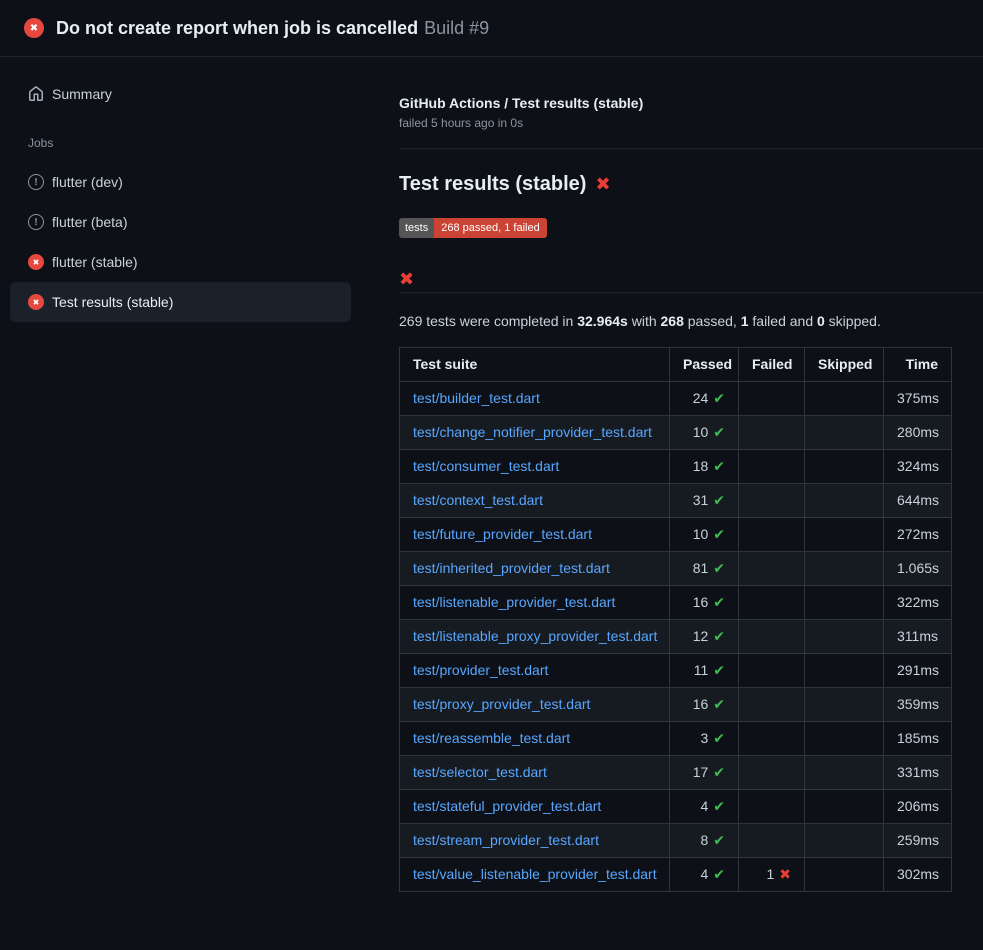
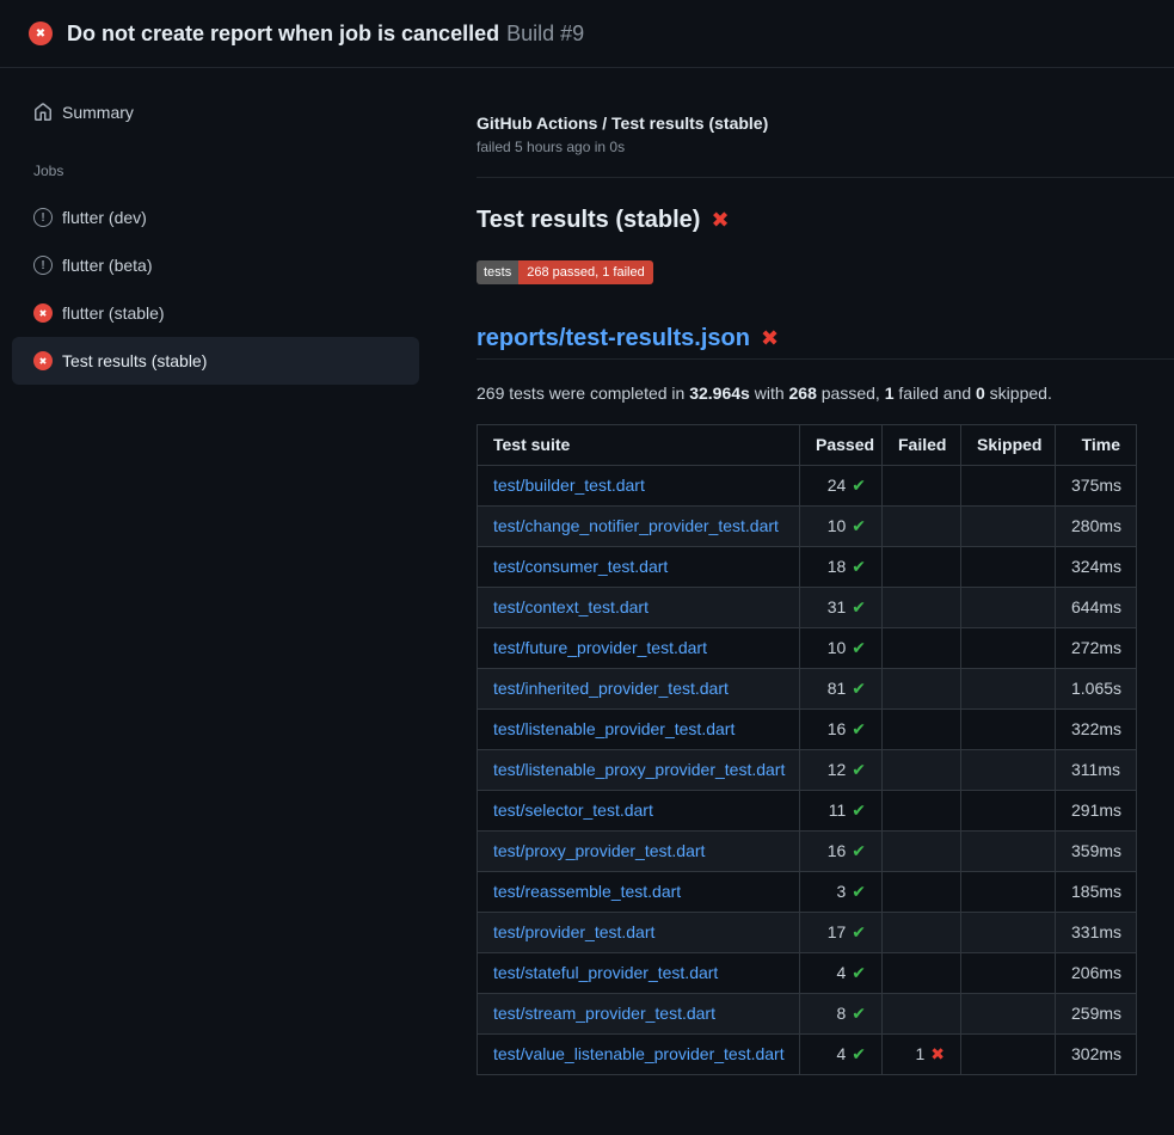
  ✖
  Do not create report when job is cancelled Build #9
  Summary
  Jobs
  !
  flutter (dev)
  !
  flutter (beta)
  ✖
  flutter (stable)
  ✖
  Test results (stable)
  GitHub Actions / Test results (stable)
  failed 5 hours ago in 0s
  Test results (stable)
  ✖
  tests
  268 passed, 1 failed
+ reports/test-results.json
  ✖
  269 tests were completed in 32.964s with 268 passed, 1 failed and 0 skipped.
  Test suite	Passed	Failed	Skipped	Time
  test/builder_test.dart	24 ✔			375ms
  test/change_notifier_provider_test.dart	10 ✔			280ms
  test/consumer_test.dart	18 ✔			324ms
  test/context_test.dart	31 ✔			644ms
  test/future_provider_test.dart	10 ✔			272ms
  test/inherited_provider_test.dart	81 ✔			1.065s
  test/listenable_provider_test.dart	16 ✔			322ms
  test/listenable_proxy_provider_test.dart	12 ✔			311ms
- test/provider_test.dart	11 ✔			291ms
+ test/selector_test.dart	11 ✔			291ms
  test/proxy_provider_test.dart	16 ✔			359ms
  test/reassemble_test.dart	3 ✔			185ms
- test/selector_test.dart	17 ✔			331ms
+ test/provider_test.dart	17 ✔			331ms
  test/stateful_provider_test.dart	4 ✔			206ms
  test/stream_provider_test.dart	8 ✔			259ms
  test/value_listenable_provider_test.dart	4 ✔	1 ✖		302ms
